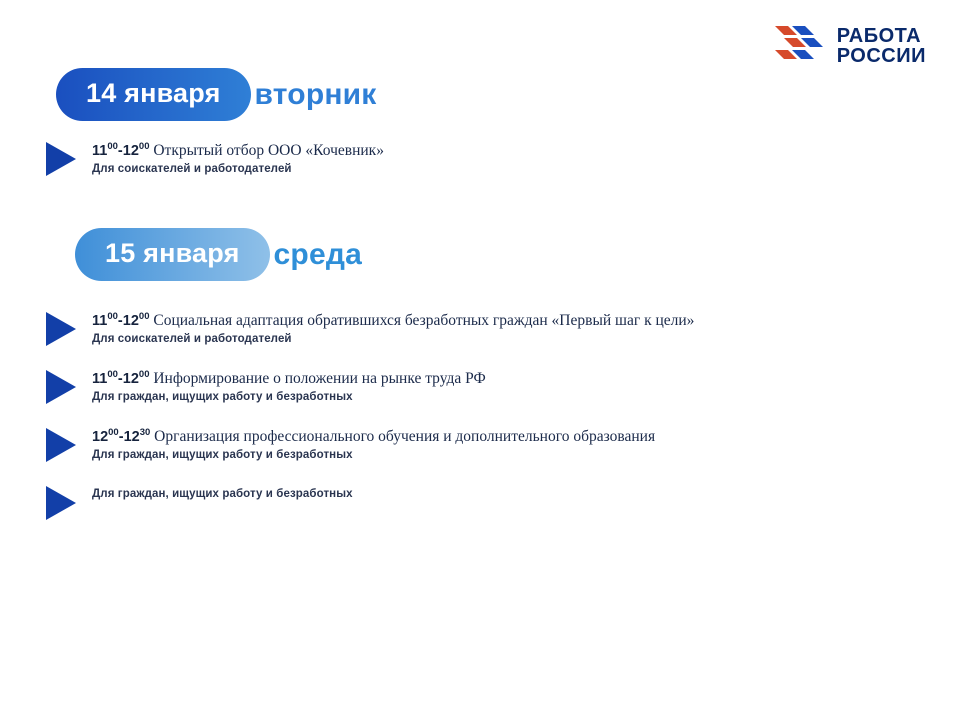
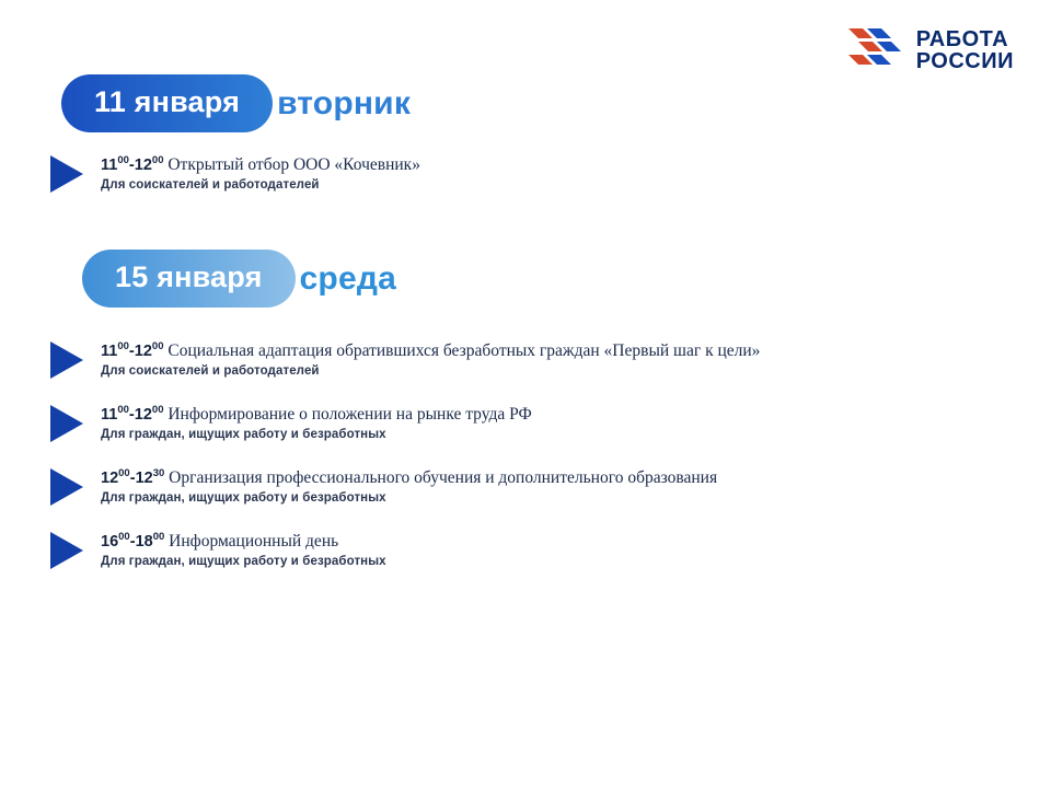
  РАБОТА
  РОССИИ
- 14 января
+ 11 января
  вторник
  1100-1200 Открытый отбор ООО «Кочевник»
  Для соискателей и работодателей
  15 января
  среда
  1100-1200 Социальная адаптация обратившихся безработных граждан «Первый шаг к цели»
  Для соискателей и работодателей
  1100-1200 Информирование о положении на рынке труда РФ
  Для граждан, ищущих работу и безработных
  1200-1230 Организация профессионального обучения и дополнительного образования
  Для граждан, ищущих работу и безработных
+ 1600-1800 Информационный день
  Для граждан, ищущих работу и безработных
